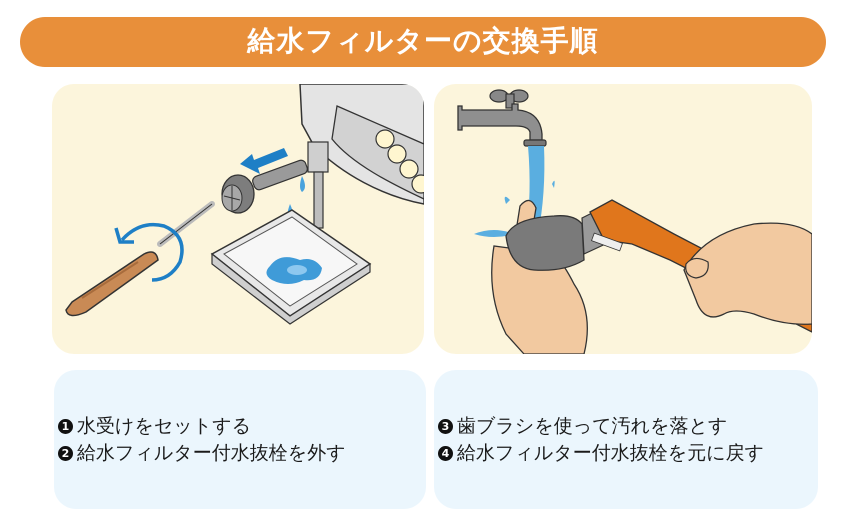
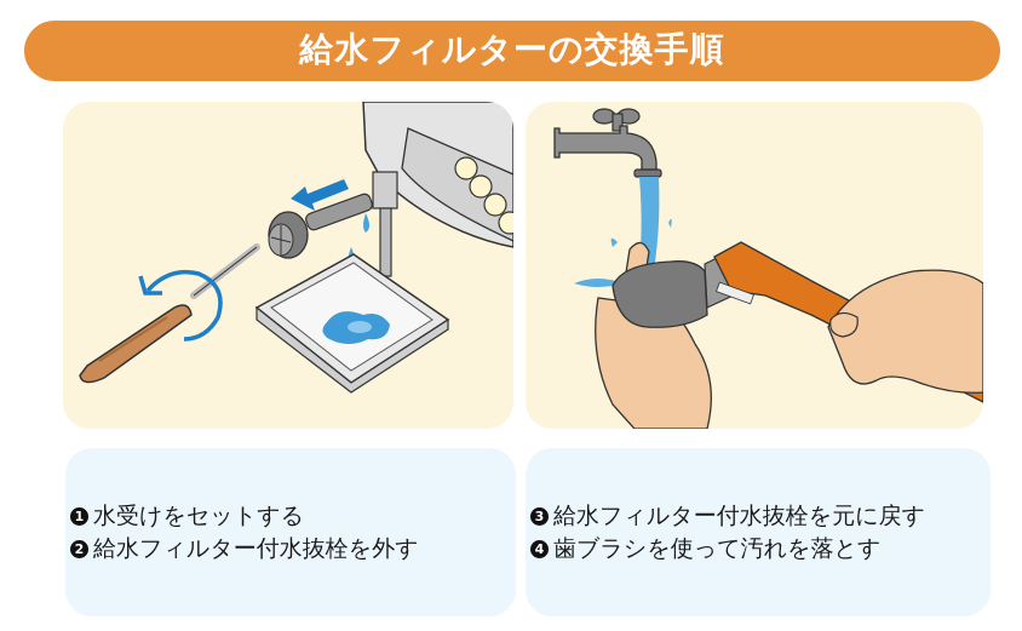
  給水フィルターの交換手順
  1
  水受けをセットする
  2
  給水フィルター付水抜栓を外す
  3
- 歯ブラシを使って汚れを落とす
+ 給水フィルター付水抜栓を元に戻す
  4
- 給水フィルター付水抜栓を元に戻す
+ 歯ブラシを使って汚れを落とす
